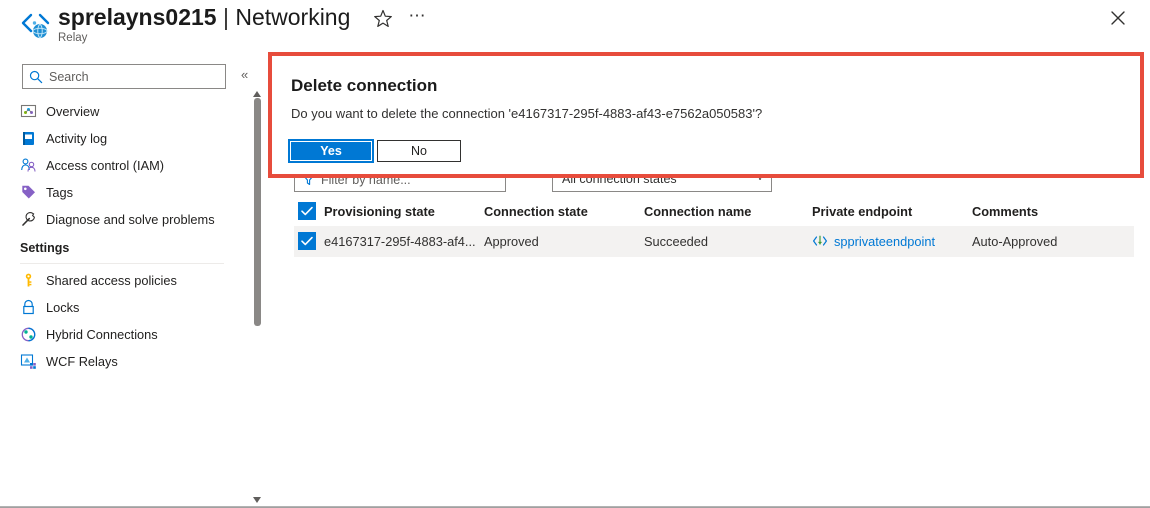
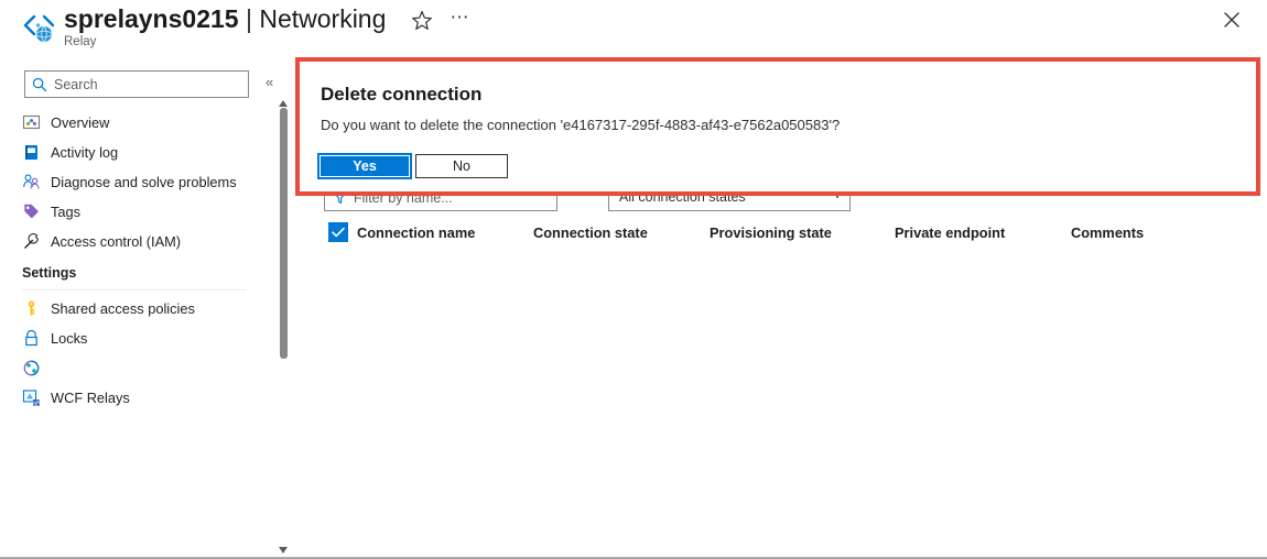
  sprelayns0215 | Networking
  Relay
  ⋯
  Search
  «
  Overview
  Activity log
- Access control (IAM)
+ Diagnose and solve problems
  Tags
- Diagnose and solve problems
+ Access control (IAM)
  Settings
  Shared access policies
  Locks
- Hybrid Connections
  WCF Relays
  Filter by name...
  All connection states
  ˅
- Provisioning state
+ Connection name
  Connection state
- Connection name
+ Provisioning state
  Private endpoint
  Comments
- e4167317-295f-4883-af4...
- Approved
- Succeeded
- spprivateendpoint
- Auto-Approved
  Delete connection
  Do you want to delete the connection 'e4167317-295f-4883-af43-e7562a050583'?
  Yes
  No
